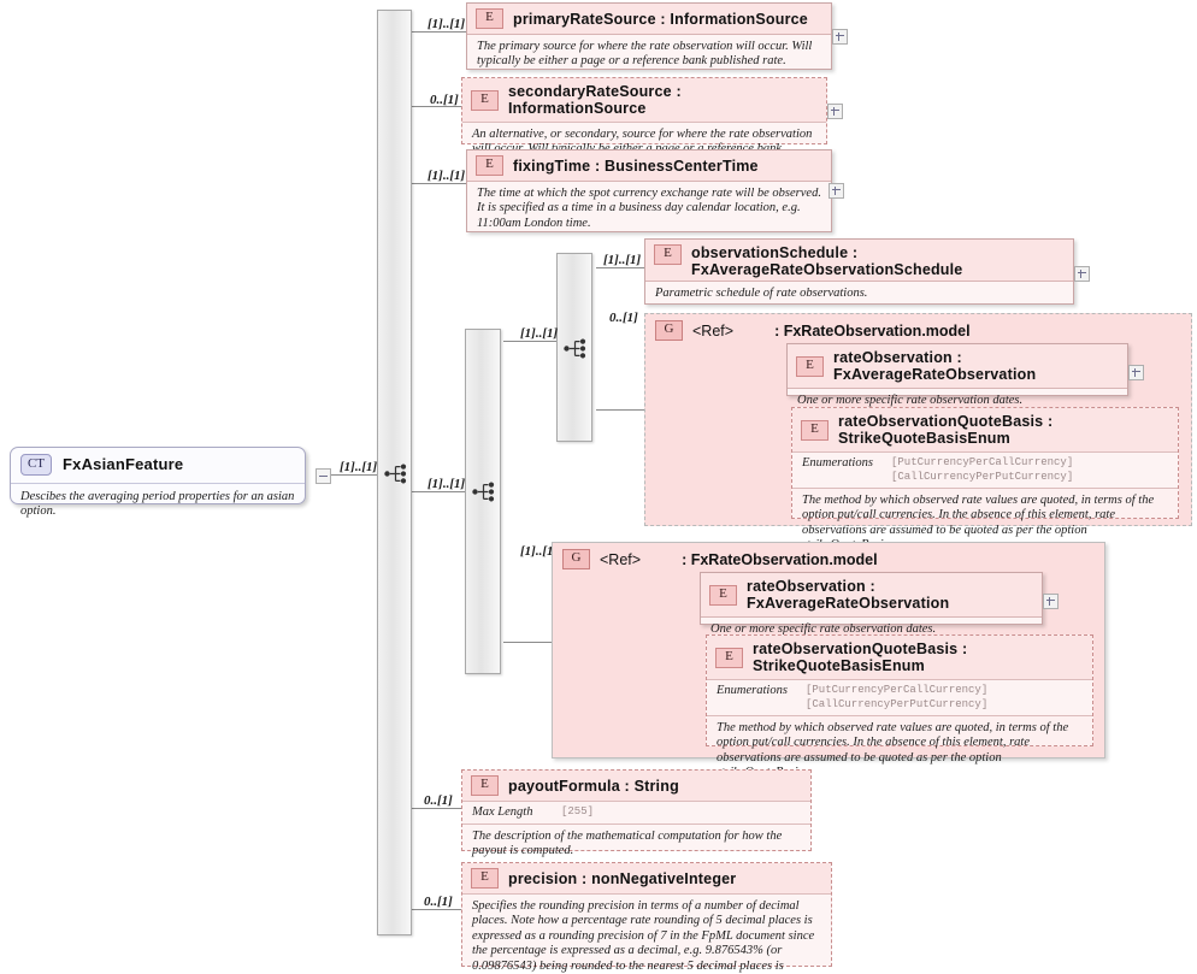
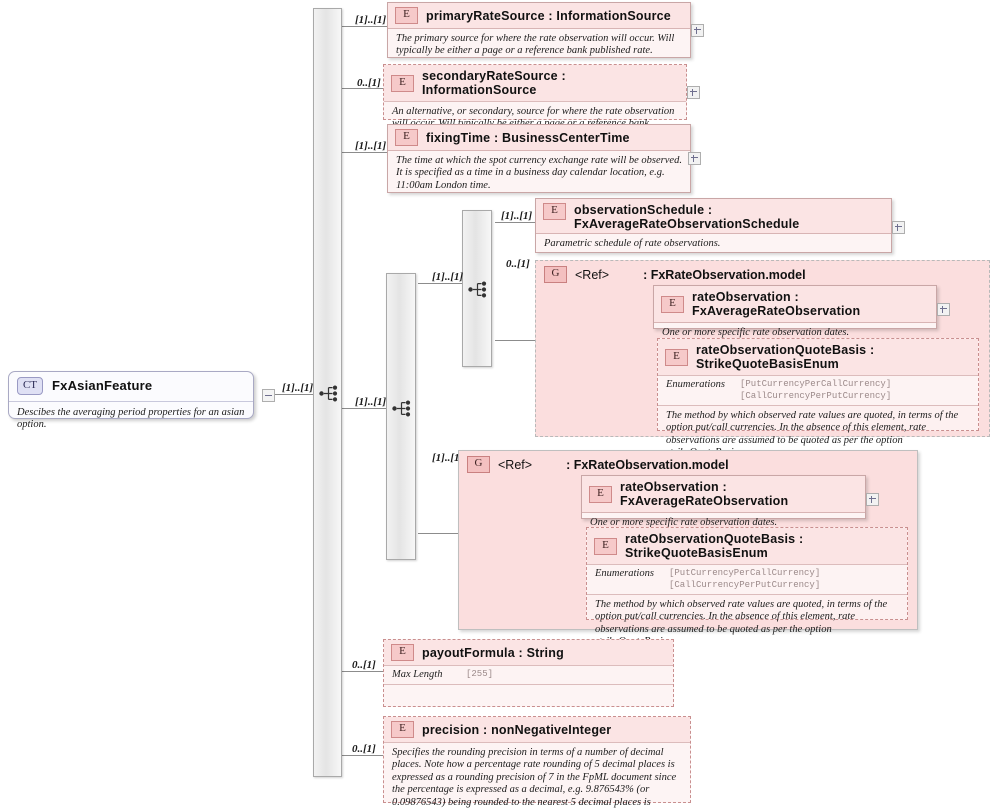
  [1]..[1]
  [1]..[1]
  0..[1]
  [1]..[1]
  [1]..[1]
  0..[1]
  0..[1]
  [1]..[1]
  [1]..[1
  [1]..[1]
  0..[1]
  CT
  FxAsianFeature
  Descibes the averaging period properties for an asian option.
  E
  primaryRateSource : InformationSource
  The primary source for where the rate observation will occur. Will typically be either a page or a reference bank published rate.
  E
  secondaryRateSource : InformationSource
  E
  fixingTime : BusinessCenterTime
  The time at which the spot currency exchange rate will be observed. It is specified as a time in a business day calendar location, e.g. 11:00am London time.
  E
  observationSchedule : FxAverageRateObservationSchedule
  Parametric schedule of rate observations.
  G
  <Ref>
  : FxRateObservation.model
  E
  rateObservation : FxAverageRateObservation
  One or more specific rate observation dates.
  E
  rateObservationQuoteBasis : StrikeQuoteBasisEnum
  Enumerations
  [PutCurrencyPerCallCurrency]
  [CallCurrencyPerPutCurrency]
  The method by which observed rate values are quoted, in terms of the option put/call currencies. In the absence of this element, rate observations are assumed to be quoted as per the option
  G
  <Ref>
  : FxRateObservation.model
  E
  rateObservation : FxAverageRateObservation
  One or more specific rate observation dates.
  E
  rateObservationQuoteBasis : StrikeQuoteBasisEnum
  Enumerations
  [PutCurrencyPerCallCurrency]
  [CallCurrencyPerPutCurrency]
  The method by which observed rate values are quoted, in terms of the option put/call currencies. In the absence of this element, rate observations are assumed to be quoted as per the option
  E
  payoutFormula : String
  Max Length
  [255]
- The description of the mathematical computation for how the payout is computed.
  E
  precision : nonNegativeInteger
  Specifies the rounding precision in terms of a number of decimal places. Note how a percentage rate rounding of 5 decimal places is expressed as a rounding precision of 7 in the FpML document since the percentage is expressed as a decimal, e.g. 9.876543% (or 0.09876543) being rounded to the nearest 5 decimal places is
